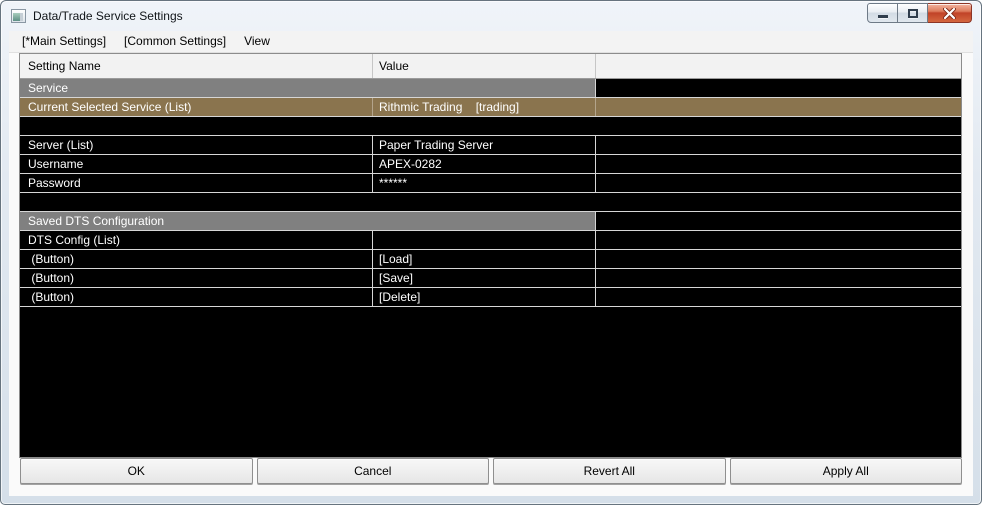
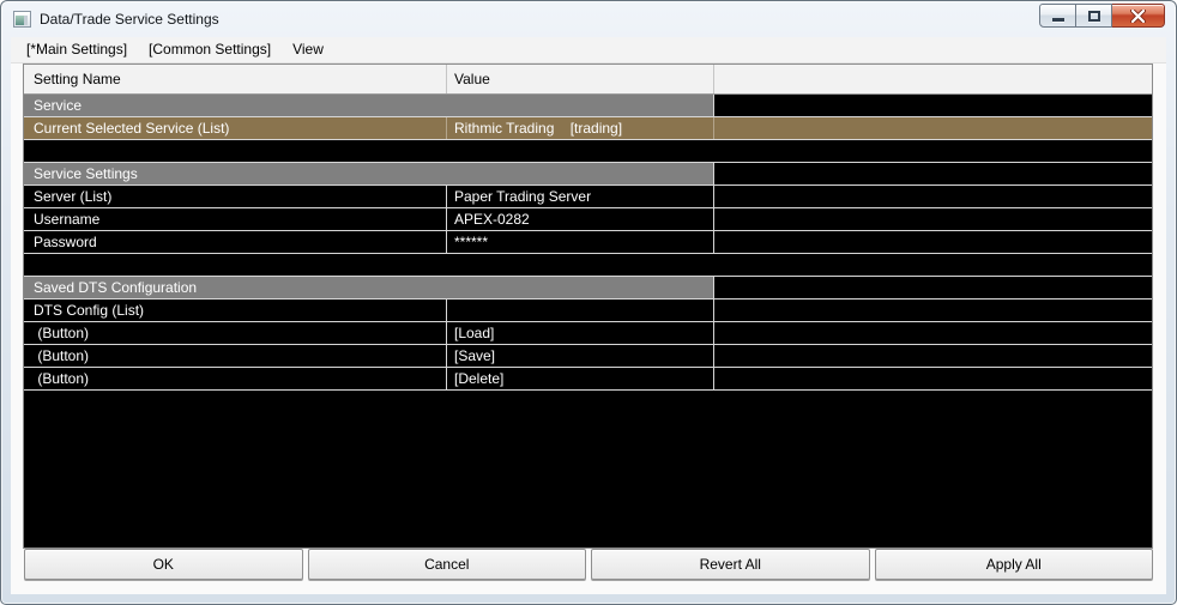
  Data/Trade Service Settings
  [*Main Settings]
  [Common Settings]
  View
  Setting Name
  Value
  Service
  Current Selected Service (List)
  Rithmic Trading [trading]
+ Service Settings
  Server (List)
  Paper Trading Server
  Username
  APEX-0282
  Password
  ******
  Saved DTS Configuration
  DTS Config (List)
  (Button)
  [Load]
  (Button)
  [Save]
  (Button)
  [Delete]
  OK
  Cancel
  Revert All
  Apply All
